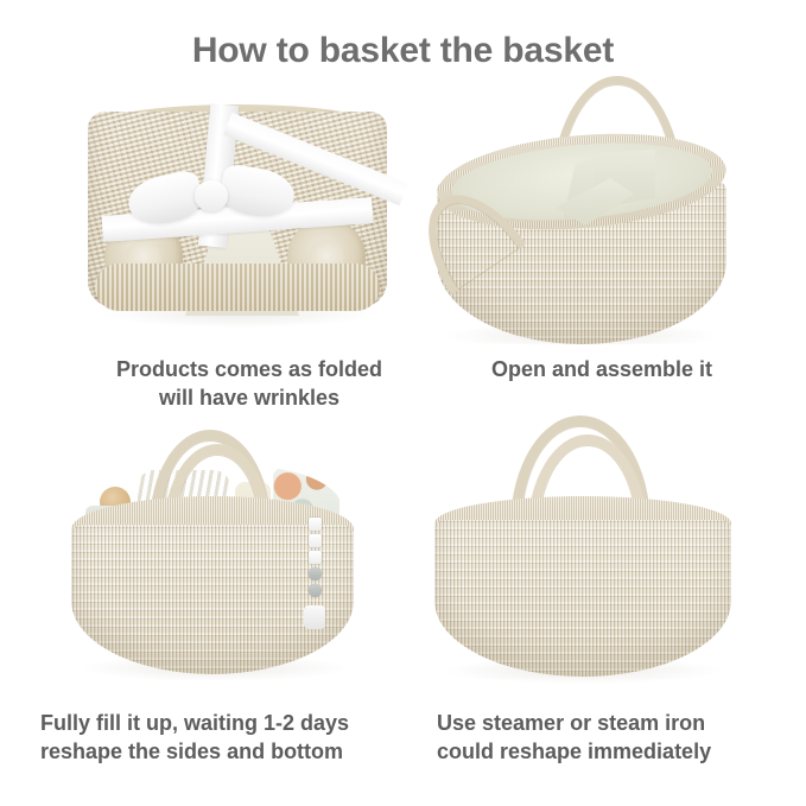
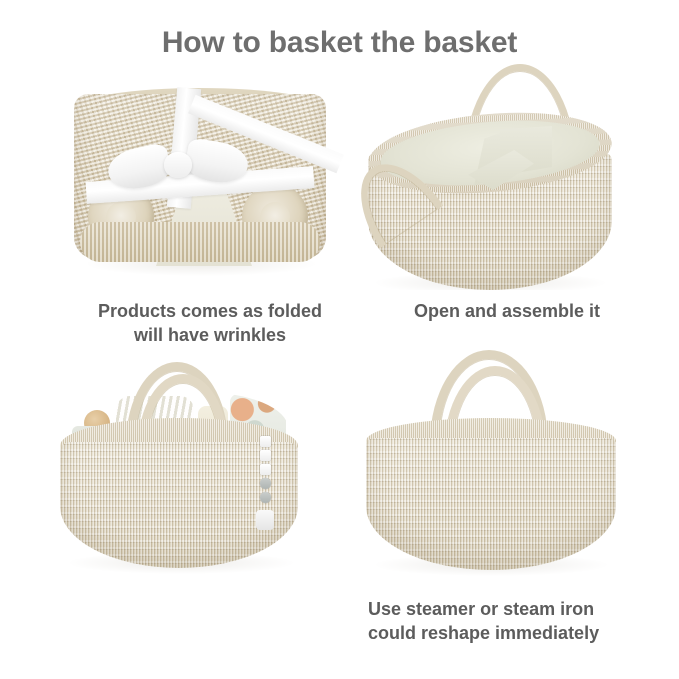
  How to basket the basket
  Products comes as folded
  will have wrinkles
  Open and assemble it
- Fully fill it up, waiting 1-2 days
- reshape the sides and bottom
  Use steamer or steam iron
  could reshape immediately
